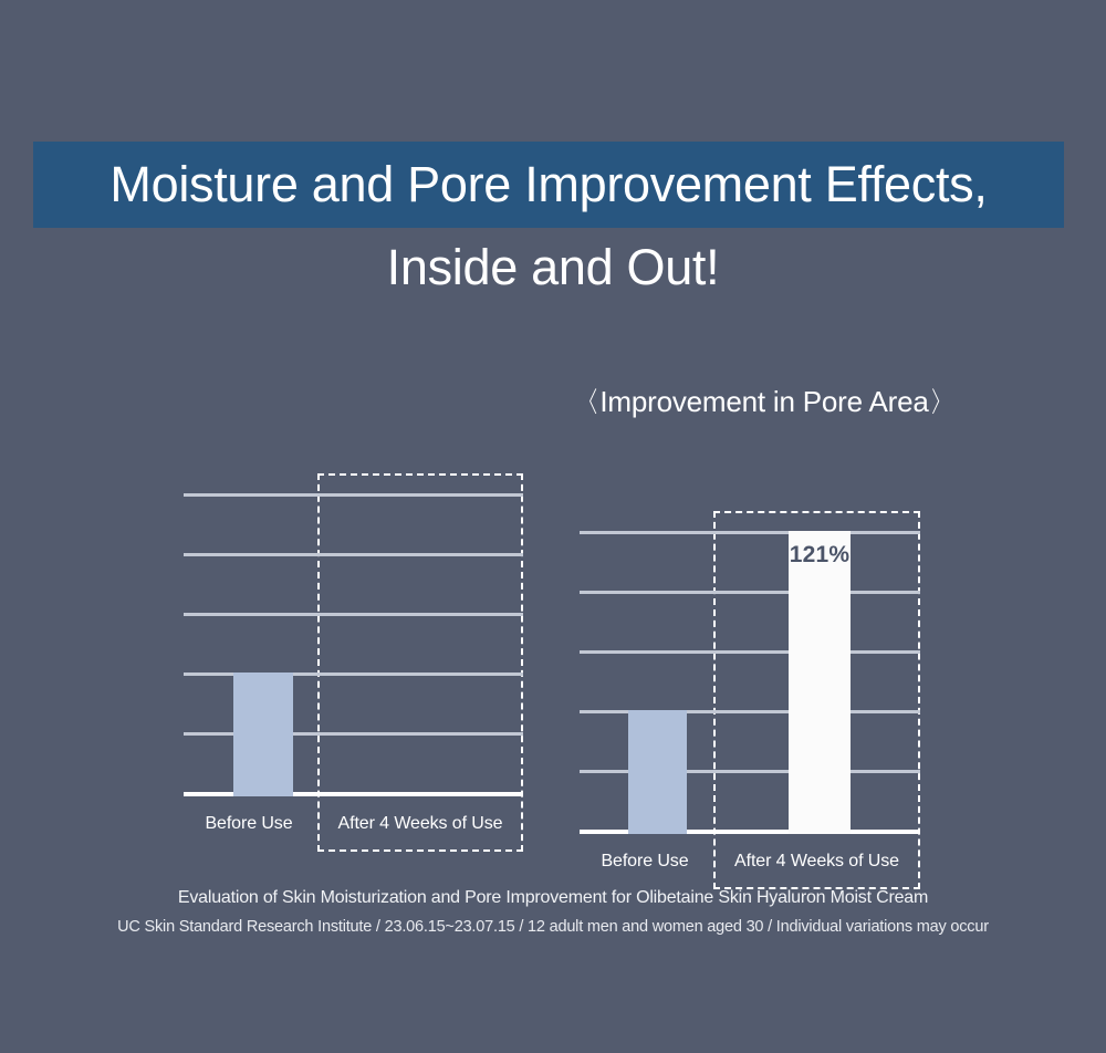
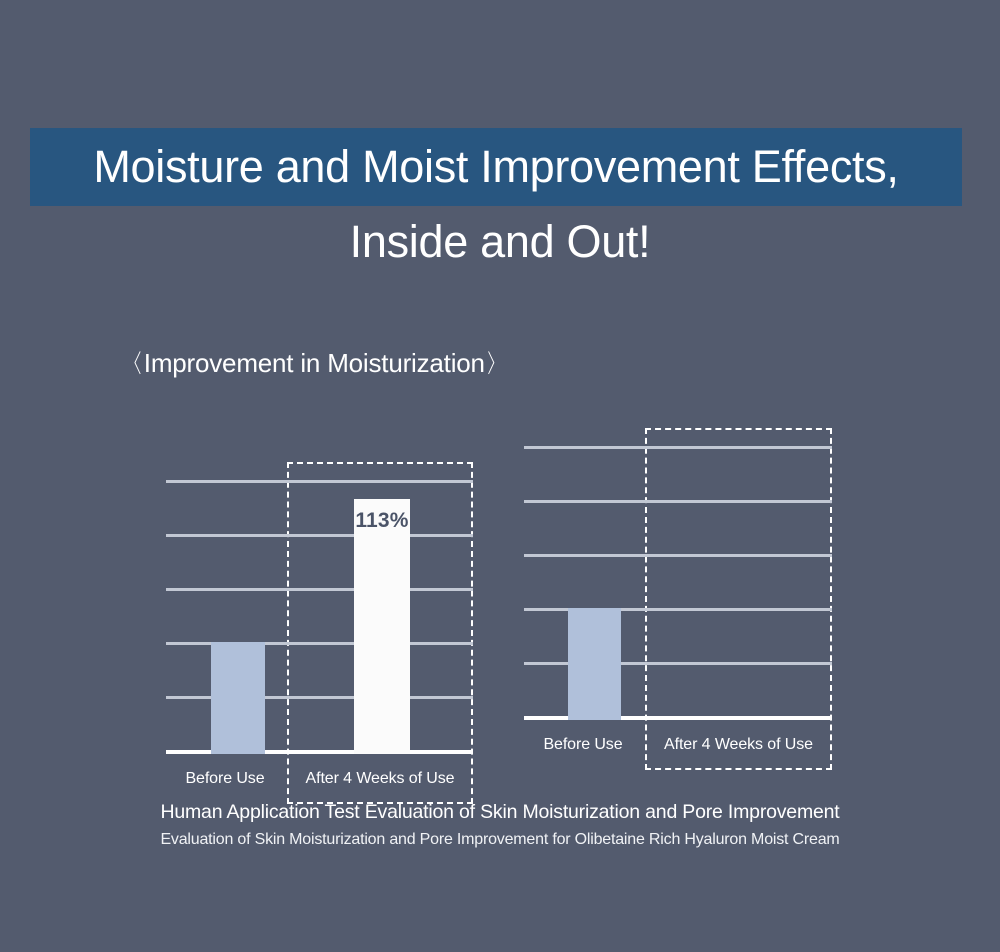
- Moisture and Pore Improvement Effects,
+ Moisture and Moist Improvement Effects,
  Inside and Out!
+ 〈Improvement in Moisturization〉
+ 113%
  Before Use
  After 4 Weeks of Use
- 〈Improvement in Pore Area〉
- 121%
  Before Use
  After 4 Weeks of Use
+ Human Application Test Evaluation of Skin Moisturization and Pore Improvement
- Evaluation of Skin Moisturization and Pore Improvement for Olibetaine Skin Hyaluron Moist Cream
+ Evaluation of Skin Moisturization and Pore Improvement for Olibetaine Rich Hyaluron Moist Cream
- UC Skin Standard Research Institute / 23.06.15~23.07.15 / 12 adult men and women aged 30 / Individual variations may occur
